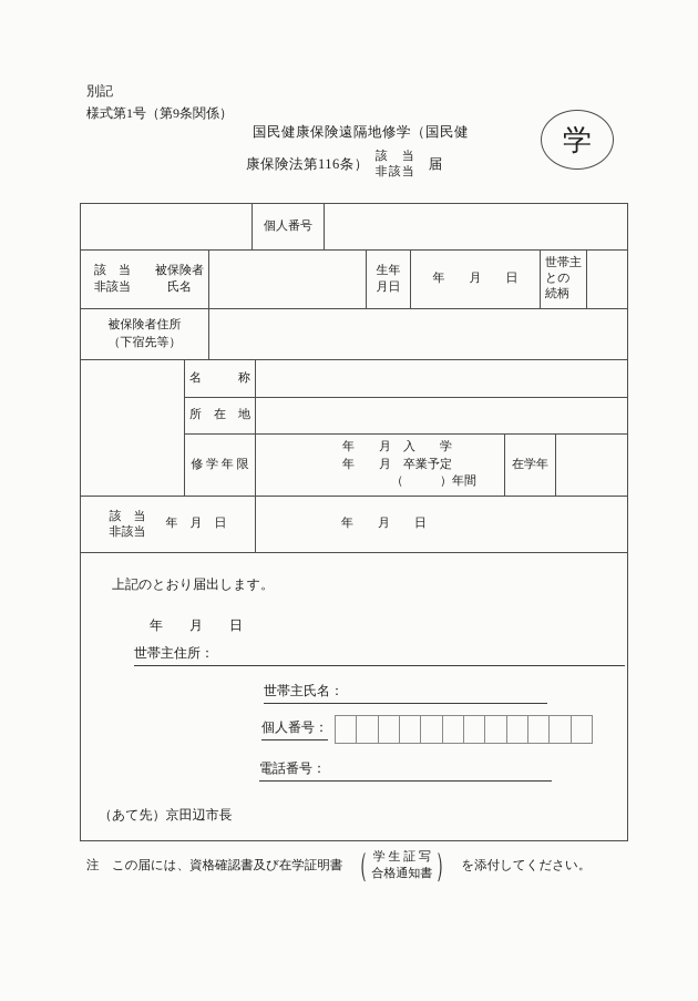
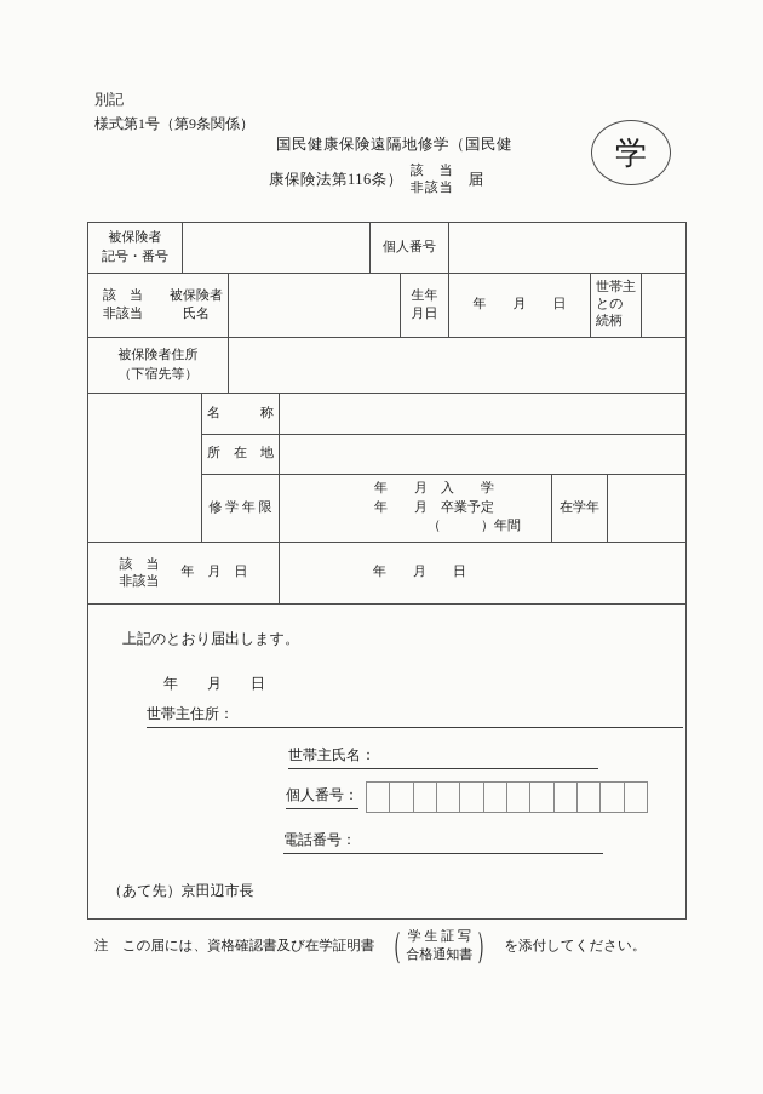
  別記
  様式第1号（第9条関係）
  国民健康保険遠隔地修学（国民健
  康保険法第116条）
  該 当
  非該当
  届
  学
+ 被保険者
+ 記号・番号
  個人番号
  該 当 被保険者
  非該当 氏名
  生年
  月日
  年 月 日
  世帯主
  との
  続柄
  被保険者住所
  （下宿先等）
  名 称
  所 在 地
  修 学 年 限
  年 月 入 学
  年 月 卒業予定
  （ ）年間
  在学年
  該 当
  非該当
  年 月 日
  年 月 日
  上記のとおり届出します。
  年 月 日
  世帯主住所：
  世帯主氏名：
  個人番号：
  電話番号：
  （あて先）京田辺市長
  注 この届には、資格確認書及び在学証明書
  （
  学 生 証 写
  合格通知書
  ）
  を添付してください。
